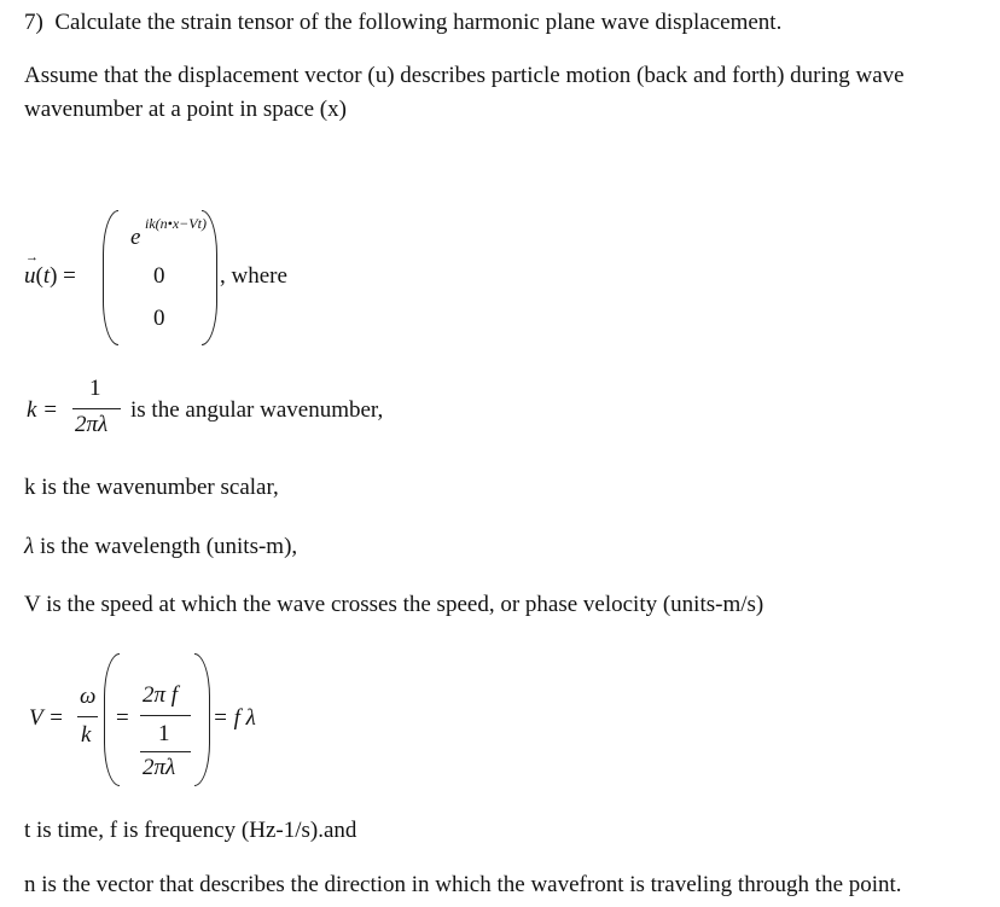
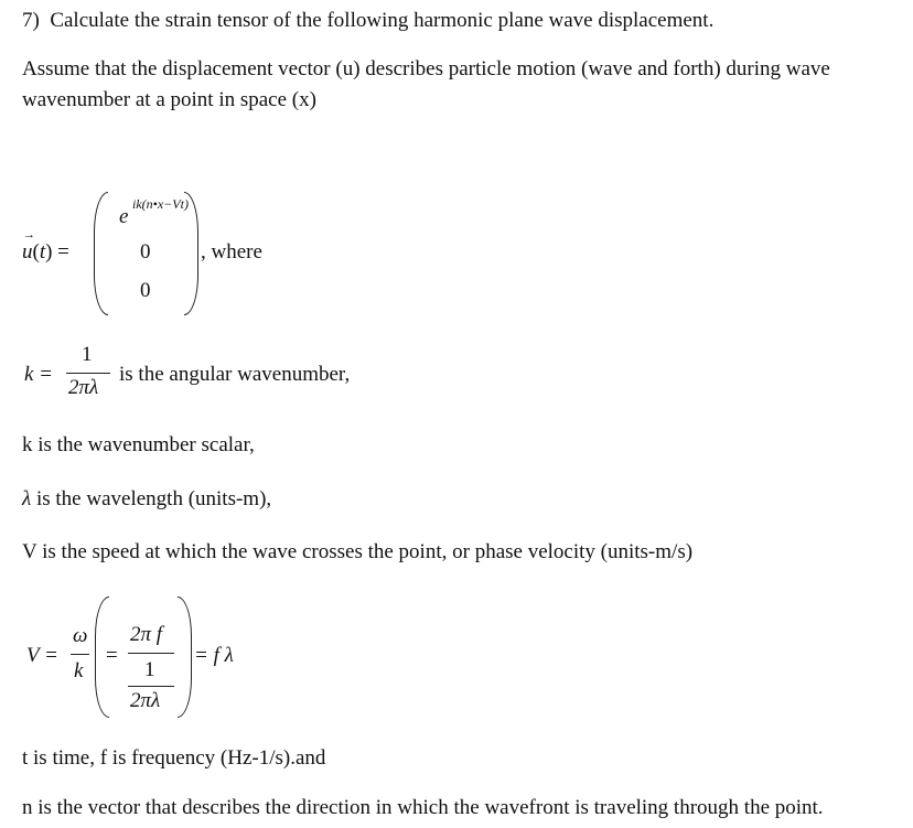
  7) Calculate the strain tensor of the following harmonic plane wave displacement.
- Assume that the displacement vector (u) describes particle motion (back and forth) during wave
+ Assume that the displacement vector (u) describes particle motion (wave and forth) during wave
  wavenumber at a point in space (x)
  u(t) =
  e
  ik(n•x−Vt)
  0
  0
  , where
  k =
  1
  2πλ
  is the angular wavenumber,
  k is the wavenumber scalar,
  λ is the wavelength (units-m),
- V is the speed at which the wave crosses the speed, or phase velocity (units-m/s)
+ V is the speed at which the wave crosses the point, or phase velocity (units-m/s)
  V =
  ω
  k
  =
  2π f
  1
  2πλ
  = f λ
  t is time, f is frequency (Hz-1/s).and
  n is the vector that describes the direction in which the wavefront is traveling through the point.
